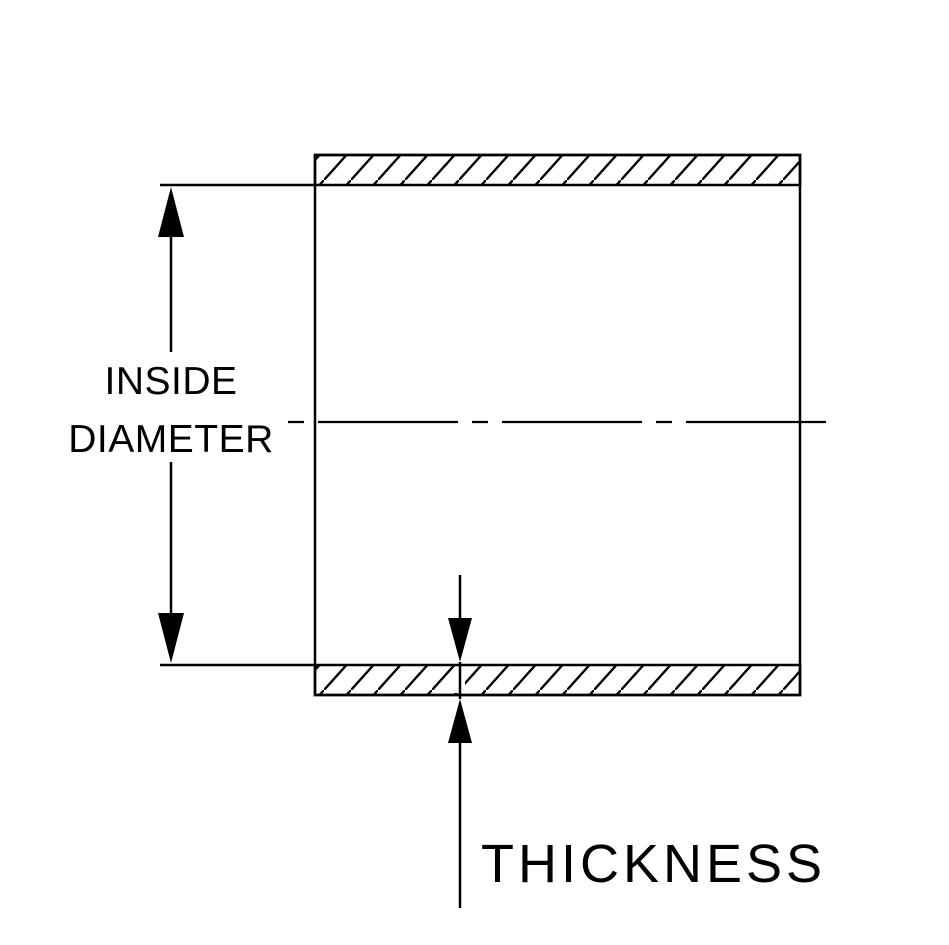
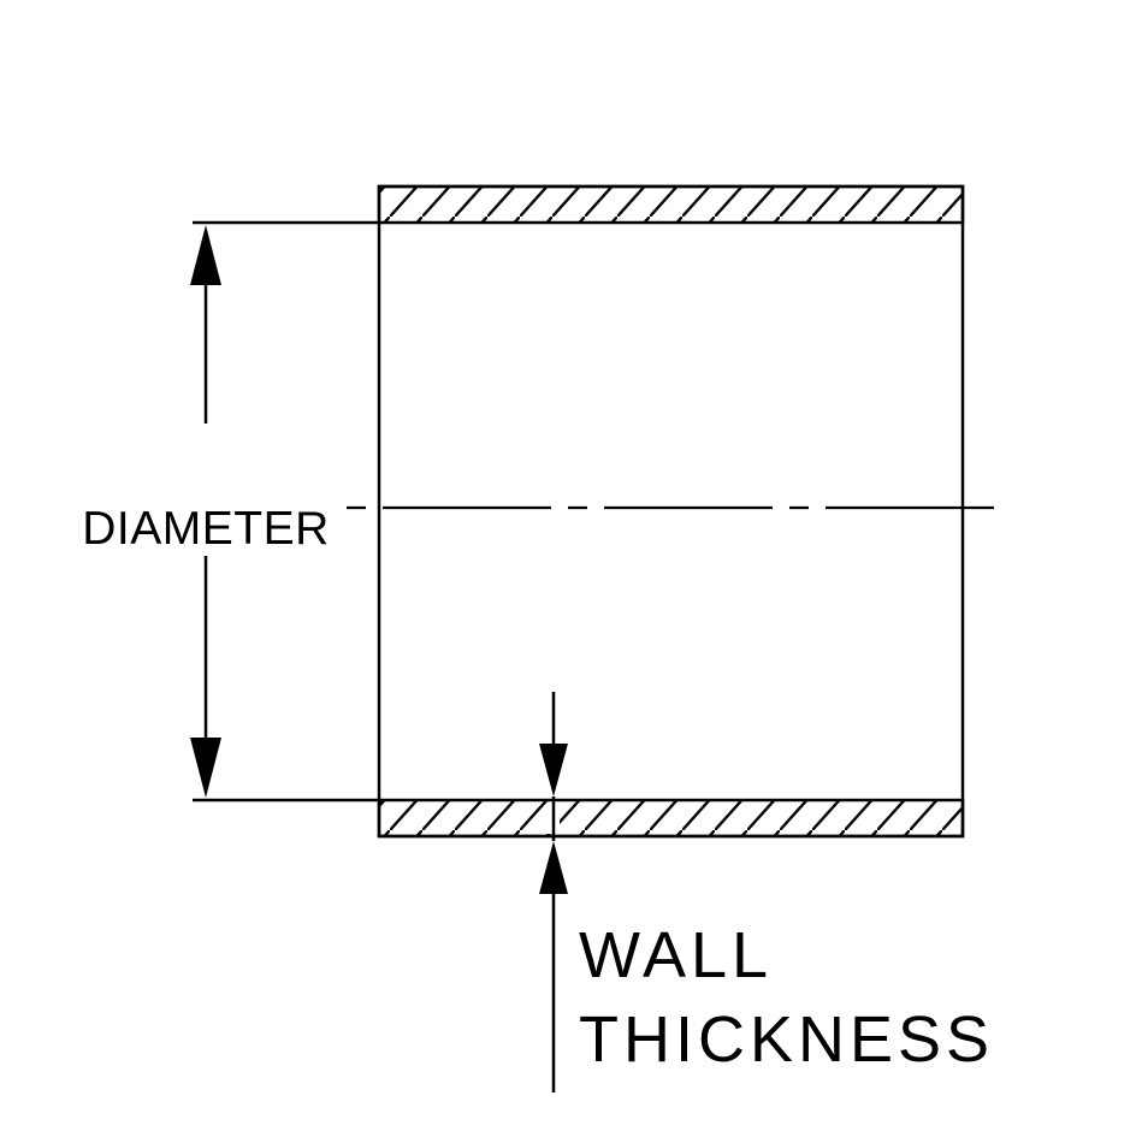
- INSIDE
  DIAMETER
+ WALL
  THICKNESS
